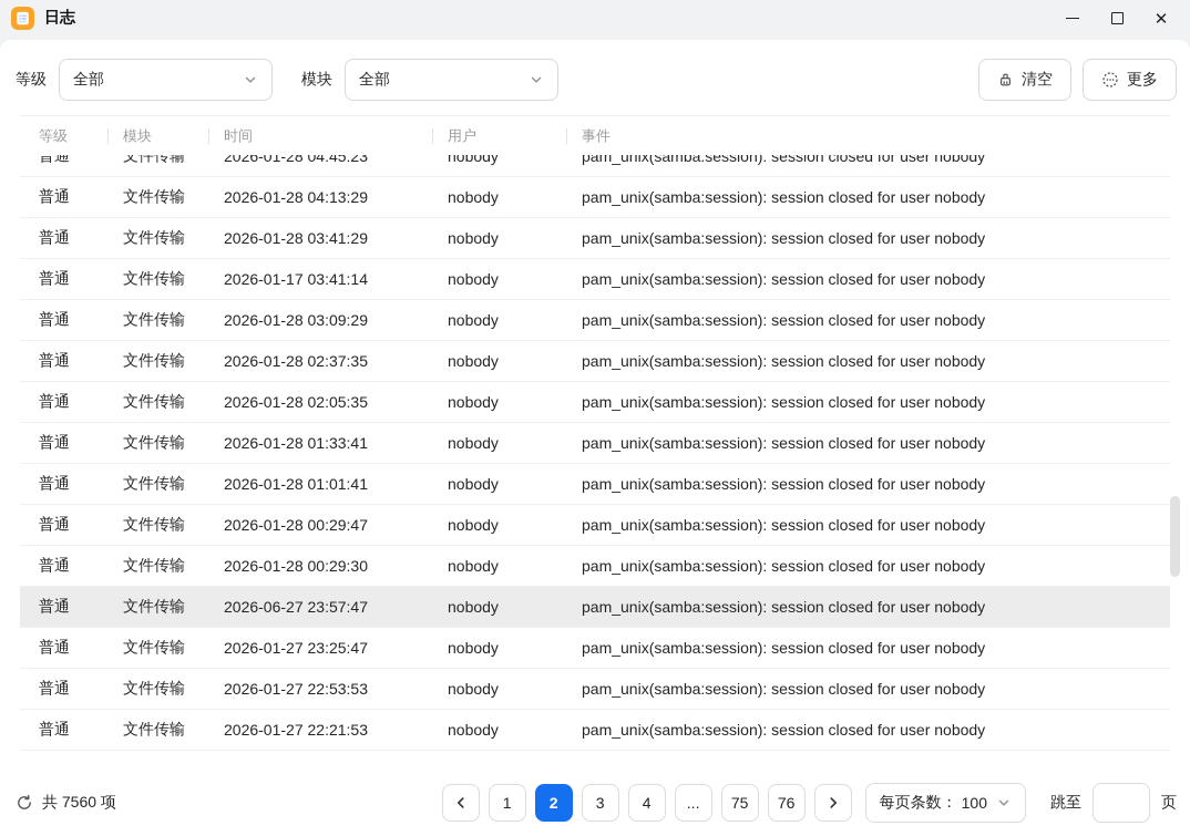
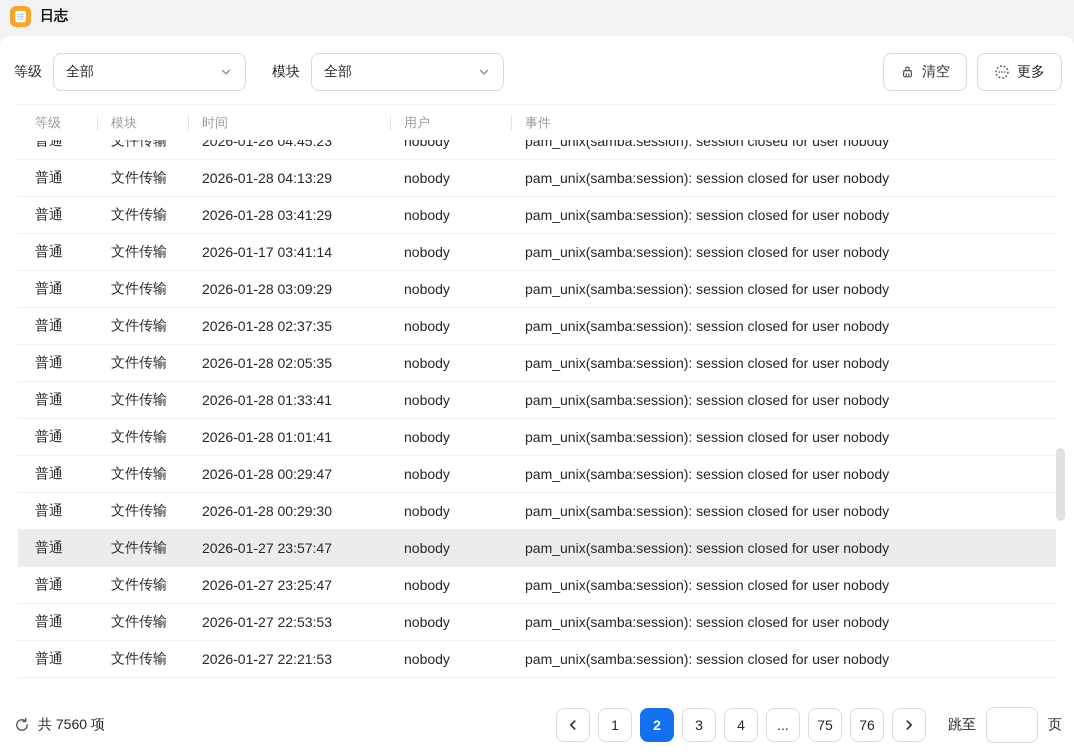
  日志
- ✕
  等级
  全部
  模块
  全部
  清空
  更多
  等级
  模块
  时间
  用户
  事件
  普通
  文件传输
  2026-01-28 04:45:23
  nobody
  pam_unix(samba:session): session closed for user nobody
  普通
  文件传输
  2026-01-28 04:13:29
  nobody
  pam_unix(samba:session): session closed for user nobody
  普通
  文件传输
  2026-01-28 03:41:29
  nobody
  pam_unix(samba:session): session closed for user nobody
  普通
  文件传输
  2026-01-17 03:41:14
  nobody
  pam_unix(samba:session): session closed for user nobody
  普通
  文件传输
  2026-01-28 03:09:29
  nobody
  pam_unix(samba:session): session closed for user nobody
  普通
  文件传输
  2026-01-28 02:37:35
  nobody
  pam_unix(samba:session): session closed for user nobody
  普通
  文件传输
  2026-01-28 02:05:35
  nobody
  pam_unix(samba:session): session closed for user nobody
  普通
  文件传输
  2026-01-28 01:33:41
  nobody
  pam_unix(samba:session): session closed for user nobody
  普通
  文件传输
  2026-01-28 01:01:41
  nobody
  pam_unix(samba:session): session closed for user nobody
  普通
  文件传输
  2026-01-28 00:29:47
  nobody
  pam_unix(samba:session): session closed for user nobody
  普通
  文件传输
  2026-01-28 00:29:30
  nobody
  pam_unix(samba:session): session closed for user nobody
  普通
  文件传输
- 2026-06-27 23:57:47
+ 2026-01-27 23:57:47
  nobody
  pam_unix(samba:session): session closed for user nobody
  普通
  文件传输
  2026-01-27 23:25:47
  nobody
  pam_unix(samba:session): session closed for user nobody
  普通
  文件传输
  2026-01-27 22:53:53
  nobody
  pam_unix(samba:session): session closed for user nobody
  普通
  文件传输
  2026-01-27 22:21:53
  nobody
  pam_unix(samba:session): session closed for user nobody
  共 7560 项
  1
  2
  3
  4
  ...
  75
  76
- 每页条数：
- 100
  跳至
  页
